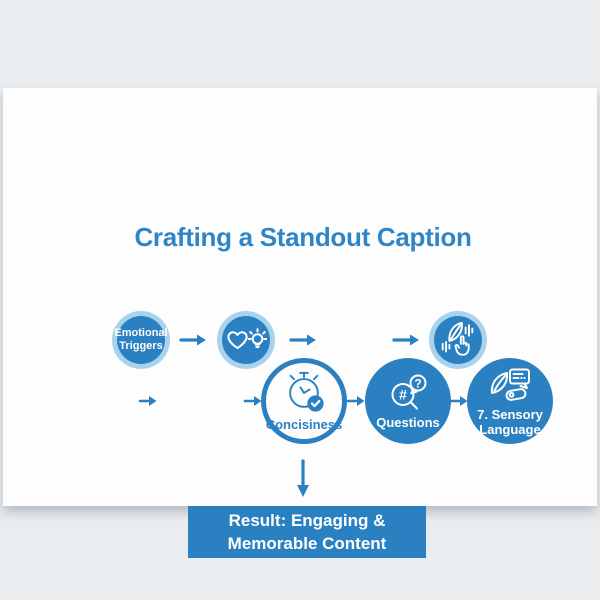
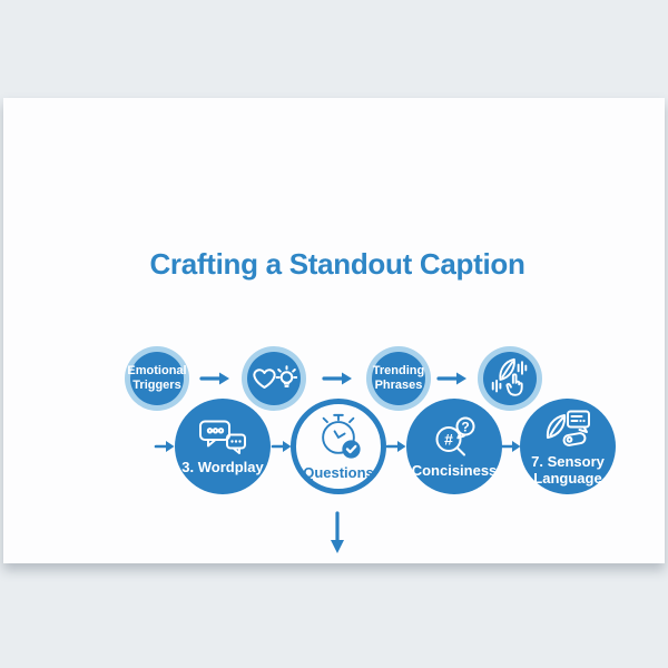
  Crafting a Standout Caption
  Emotional Triggers
+ Trending Phrases
+ 3. Wordplay
- Concisiness
+ Questions
  #
  ?
- Questions
+ Concisiness
  7. Sensory Language
- Result: Engaging & Memorable Content
